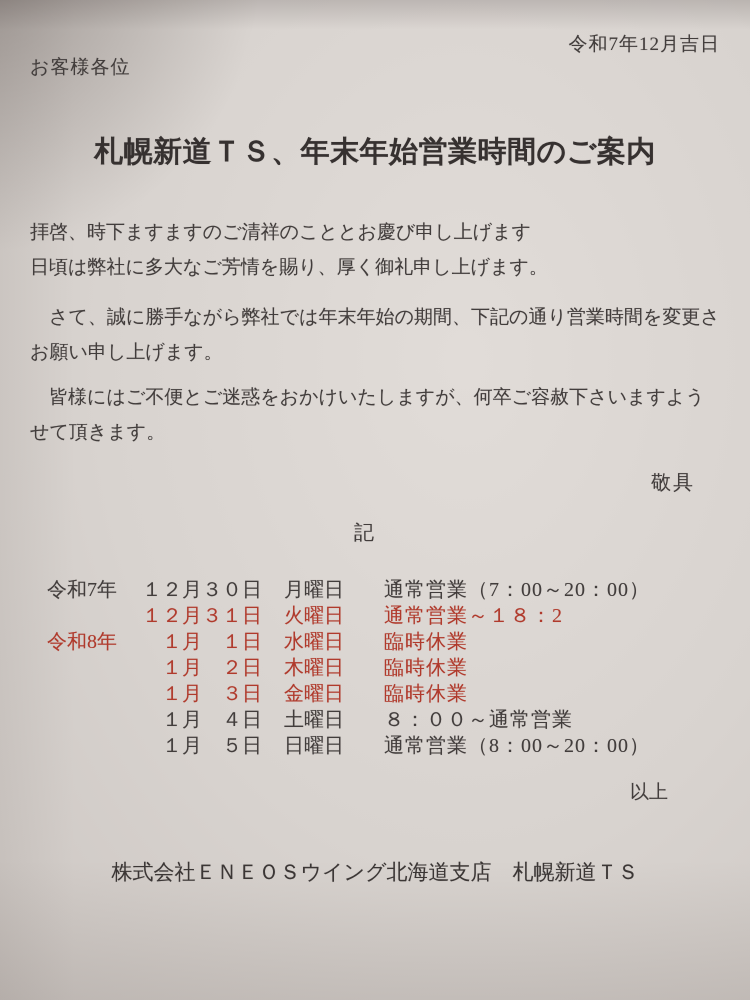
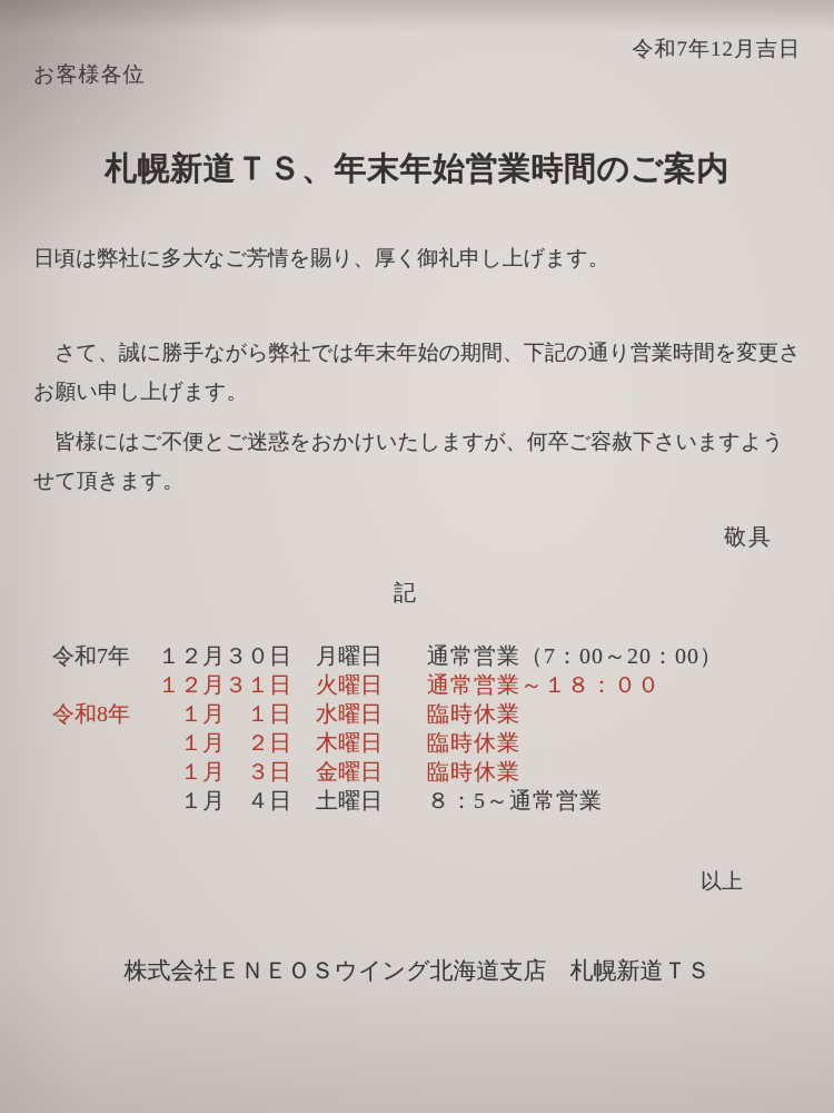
  令和7年12月吉日
  お客様各位
  札幌新道ＴＳ、年末年始営業時間のご案内
- 拝啓、時下ますますのご清祥のこととお慶び申し上げます
  日頃は弊社に多大なご芳情を賜り、厚く御礼申し上げます。
  さて、誠に勝手ながら弊社では年末年始の期間、下記の通り営業時間を変更さ
  お願い申し上げます。
  皆様にはご不便とご迷惑をおかけいたしますが、何卒ご容赦下さいますよう
  せて頂きます。
  敬具
  記
  令和7年
  １２月３０日
  月曜日
  通常営業（7：00～20：00）
  １２月３１日
  火曜日
- 通常営業～１８：2
+ 通常営業～１８：００
  令和8年
  １月 １日
  水曜日
  臨時休業
  １月 ２日
  木曜日
  臨時休業
  １月 ３日
  金曜日
  臨時休業
  １月 ４日
  土曜日
- ８：００～通常営業
+ ８：5～通常営業
- １月 ５日
- 日曜日
- 通常営業（8：00～20：00）
  以上
  株式会社ＥＮＥＯＳウイング北海道支店 札幌新道ＴＳ
